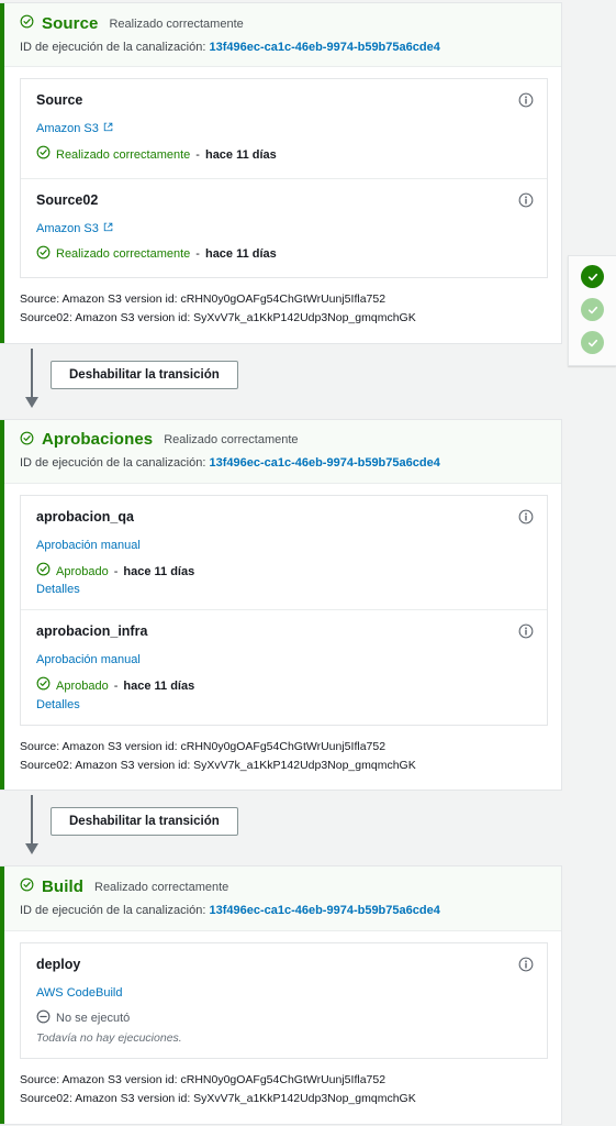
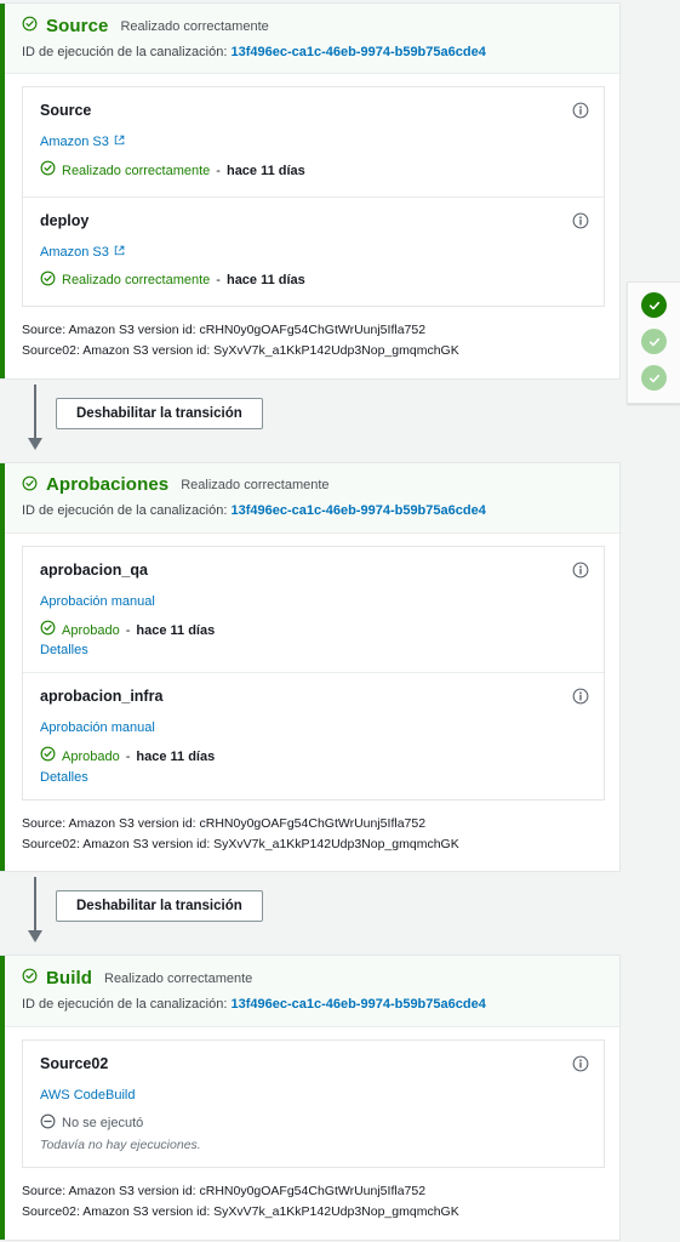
  Source
  Realizado correctamente
  ID de ejecución de la canalización: 13f496ec-ca1c-46eb-9974-b59b75a6cde4
  Source
  Amazon S3
  Realizado correctamente
  -
  hace 11 días
- Source02
+ deploy
  Amazon S3
  Realizado correctamente
  -
  hace 11 días
  Source: Amazon S3 version id: cRHN0y0gOAFg54ChGtWrUunj5Ifla752
  Source02: Amazon S3 version id: SyXvV7k_a1KkP142Udp3Nop_gmqmchGK
  Deshabilitar la transición
  Aprobaciones
  Realizado correctamente
  ID de ejecución de la canalización: 13f496ec-ca1c-46eb-9974-b59b75a6cde4
  aprobacion_qa
  Aprobación manual
  Aprobado
  -
  hace 11 días
  Detalles
  aprobacion_infra
  Aprobación manual
  Aprobado
  -
  hace 11 días
  Detalles
  Source: Amazon S3 version id: cRHN0y0gOAFg54ChGtWrUunj5Ifla752
  Source02: Amazon S3 version id: SyXvV7k_a1KkP142Udp3Nop_gmqmchGK
  Deshabilitar la transición
  Build
  Realizado correctamente
  ID de ejecución de la canalización: 13f496ec-ca1c-46eb-9974-b59b75a6cde4
- deploy
+ Source02
  AWS CodeBuild
  No se ejecutó
  Todavía no hay ejecuciones.
  Source: Amazon S3 version id: cRHN0y0gOAFg54ChGtWrUunj5Ifla752
  Source02: Amazon S3 version id: SyXvV7k_a1KkP142Udp3Nop_gmqmchGK
